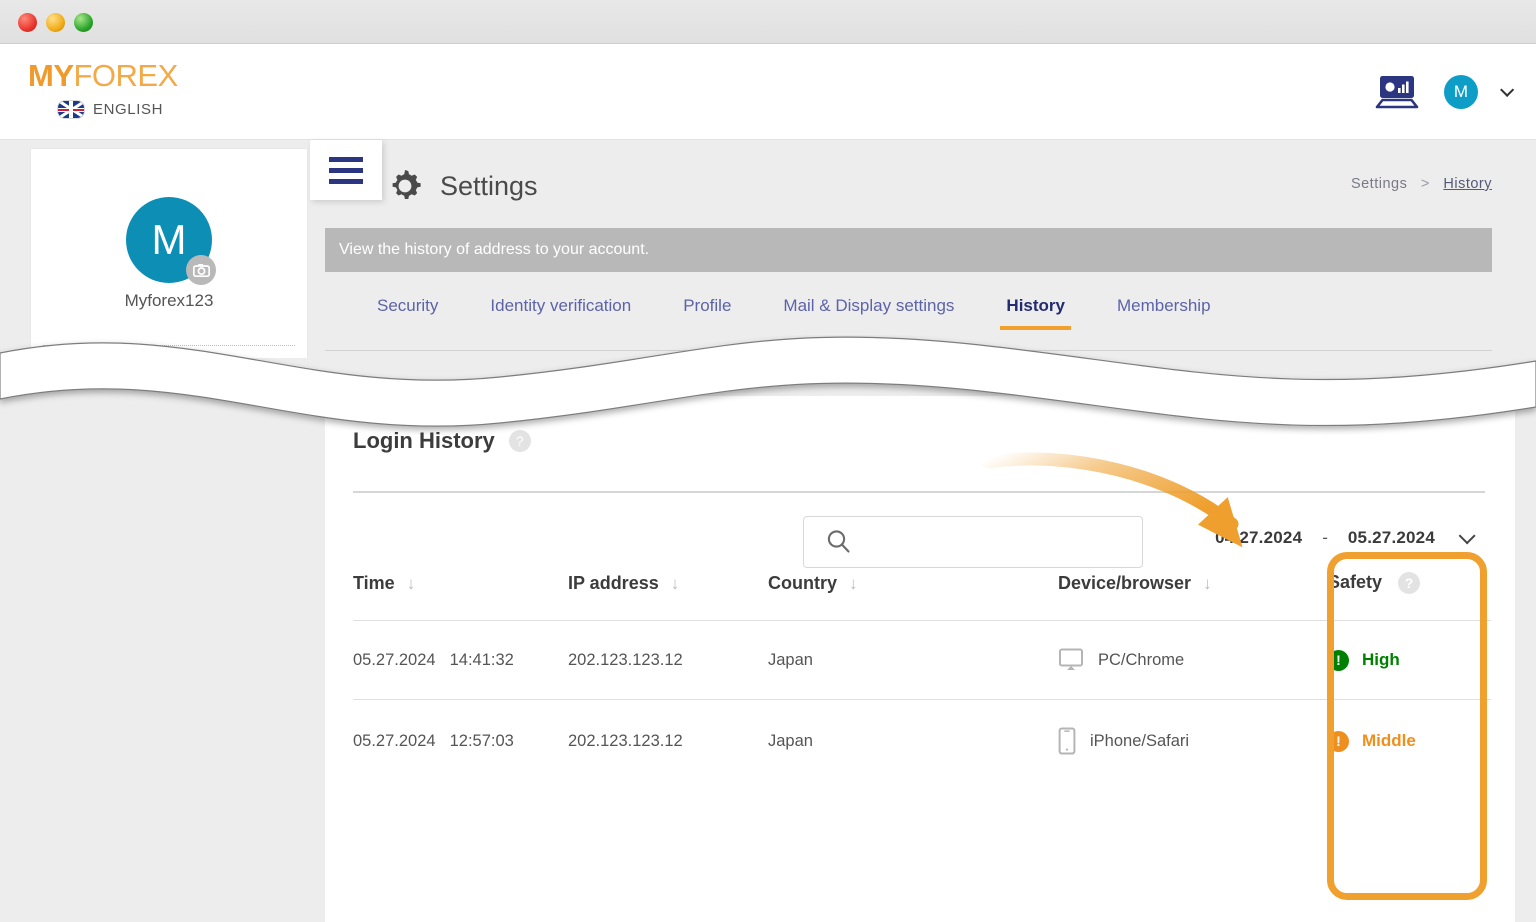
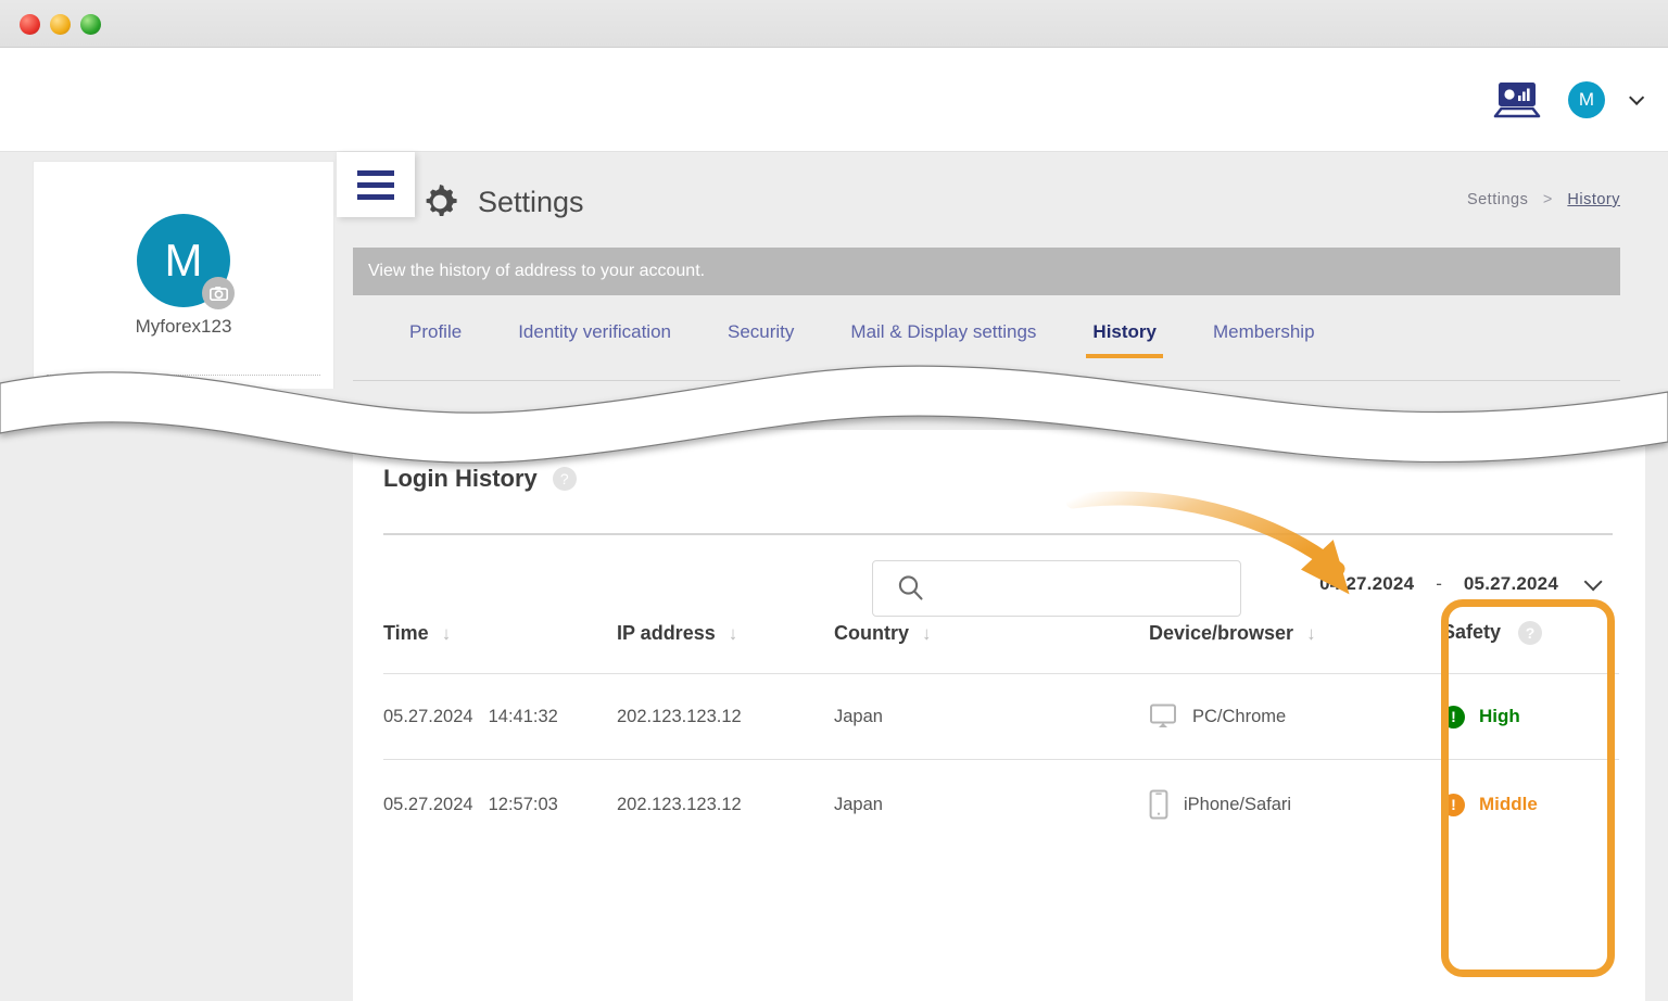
- MYFOREX
- ENGLISH
  M
  M
  Myforex123
  Settings
  Settings > History
  View the history of address to your account.
- Security
+ Profile
  Identity verification
- Profile
+ Security
  Mail & Display settings
  History
  Membership
  Login History
  ?
  027.2024
  -
  05.27.2024
  Time ↓	IP address ↓	Country ↓	Device/browser ↓	Safety ?
  05.27.2024 14:41:32	202.123.123.12	Japan	PC/Chrome	! High
  05.27.2024 12:57:03	202.123.123.12	Japan	iPhone/Safari	! Middle
